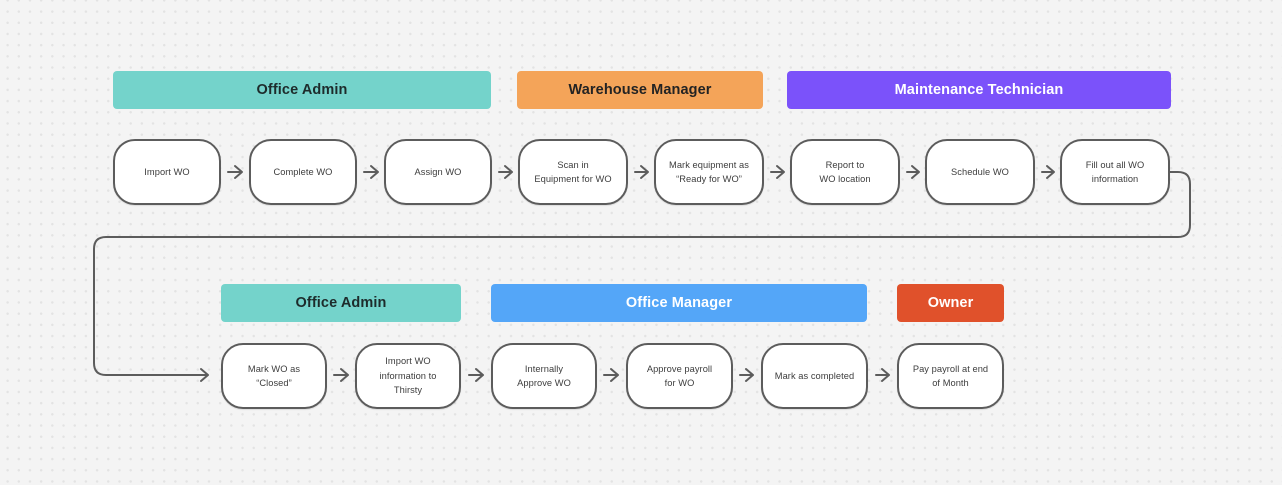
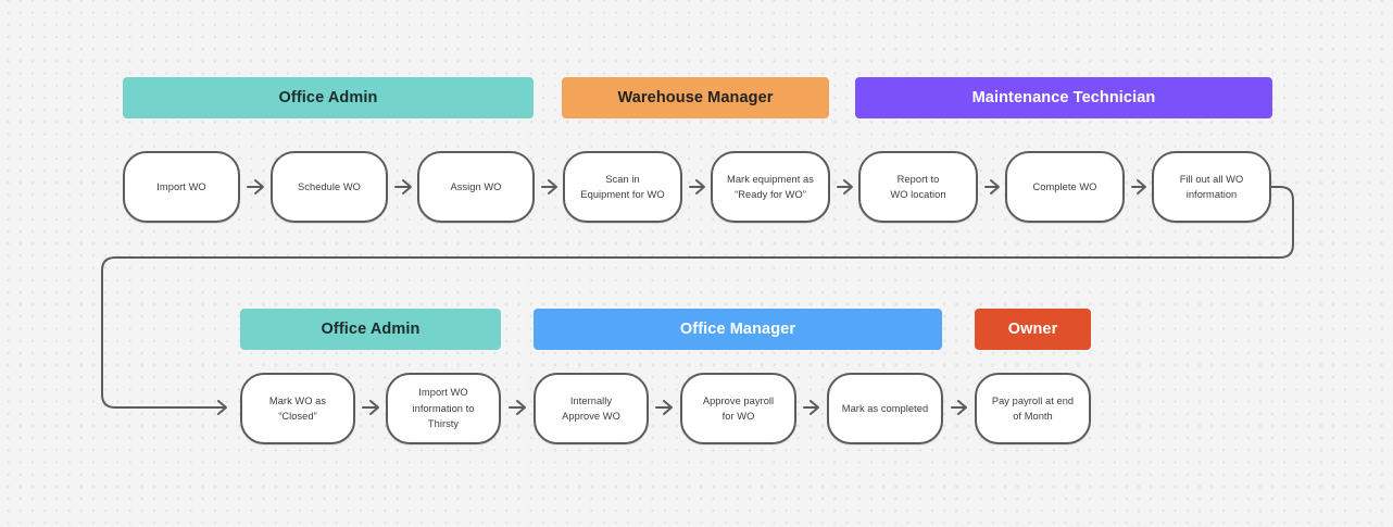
  Office Admin
  Warehouse Manager
  Maintenance Technician
  Office Admin
  Office Manager
  Owner
  Import WO
- Complete WO
+ Schedule WO
  Assign WO
  Scan in
  Equipment for WO
  Mark equipment as
  “Ready for WO”
  Report to
  WO location
- Schedule WO
+ Complete WO
  Fill out all WO
  information
  Mark WO as
  “Closed”
  Import WO
  information to
  Thirsty
  Internally
  Approve WO
  Approve payroll
  for WO
  Mark as completed
  Pay payroll at end
  of Month
